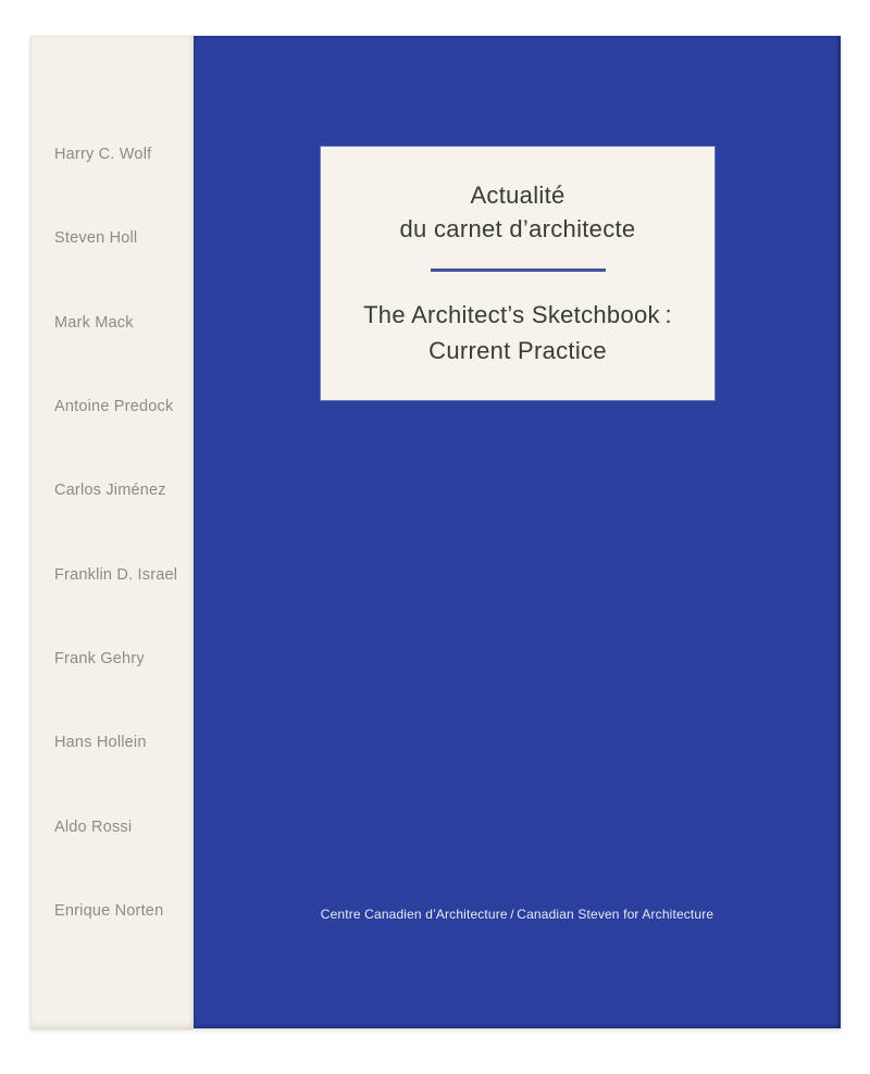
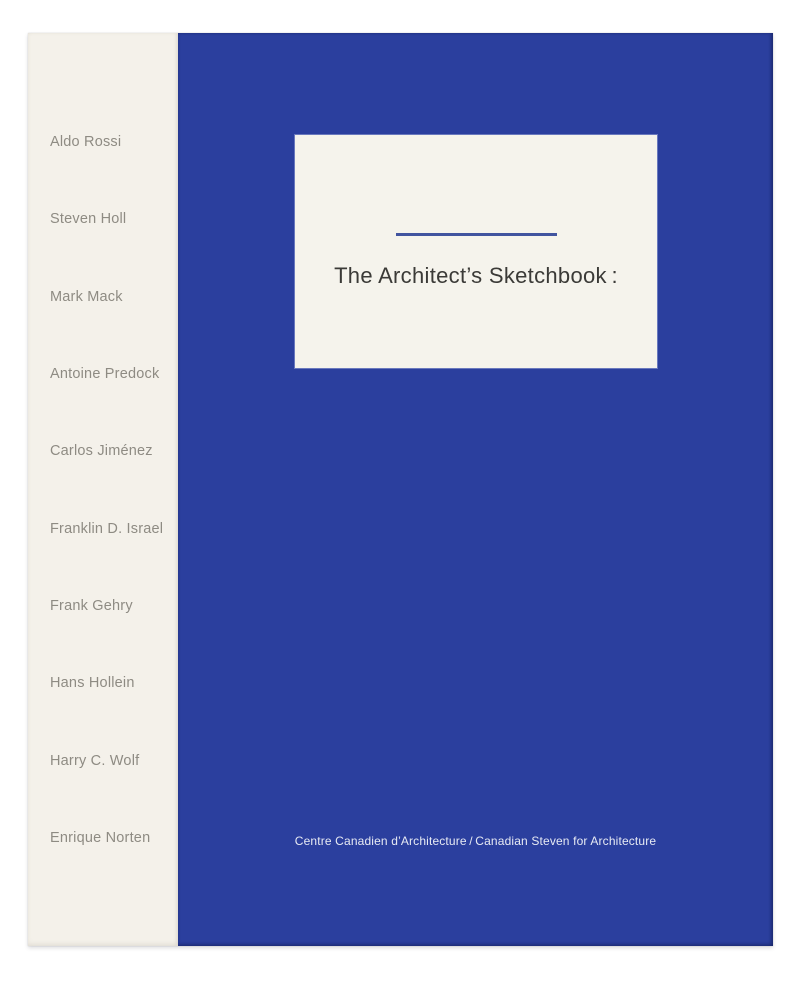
- Harry C. Wolf
+ Aldo Rossi
  Steven Holl
  Mark Mack
  Antoine Predock
  Carlos Jiménez
  Franklin D. Israel
  Frank Gehry
  Hans Hollein
- Aldo Rossi
+ Harry C. Wolf
  Enrique Norten
- Actualité
- du carnet d’architecte
  The Architect’s Sketchbook :
- Current Practice
  Centre Canadien d’Architecture / Canadian Steven for Architecture
